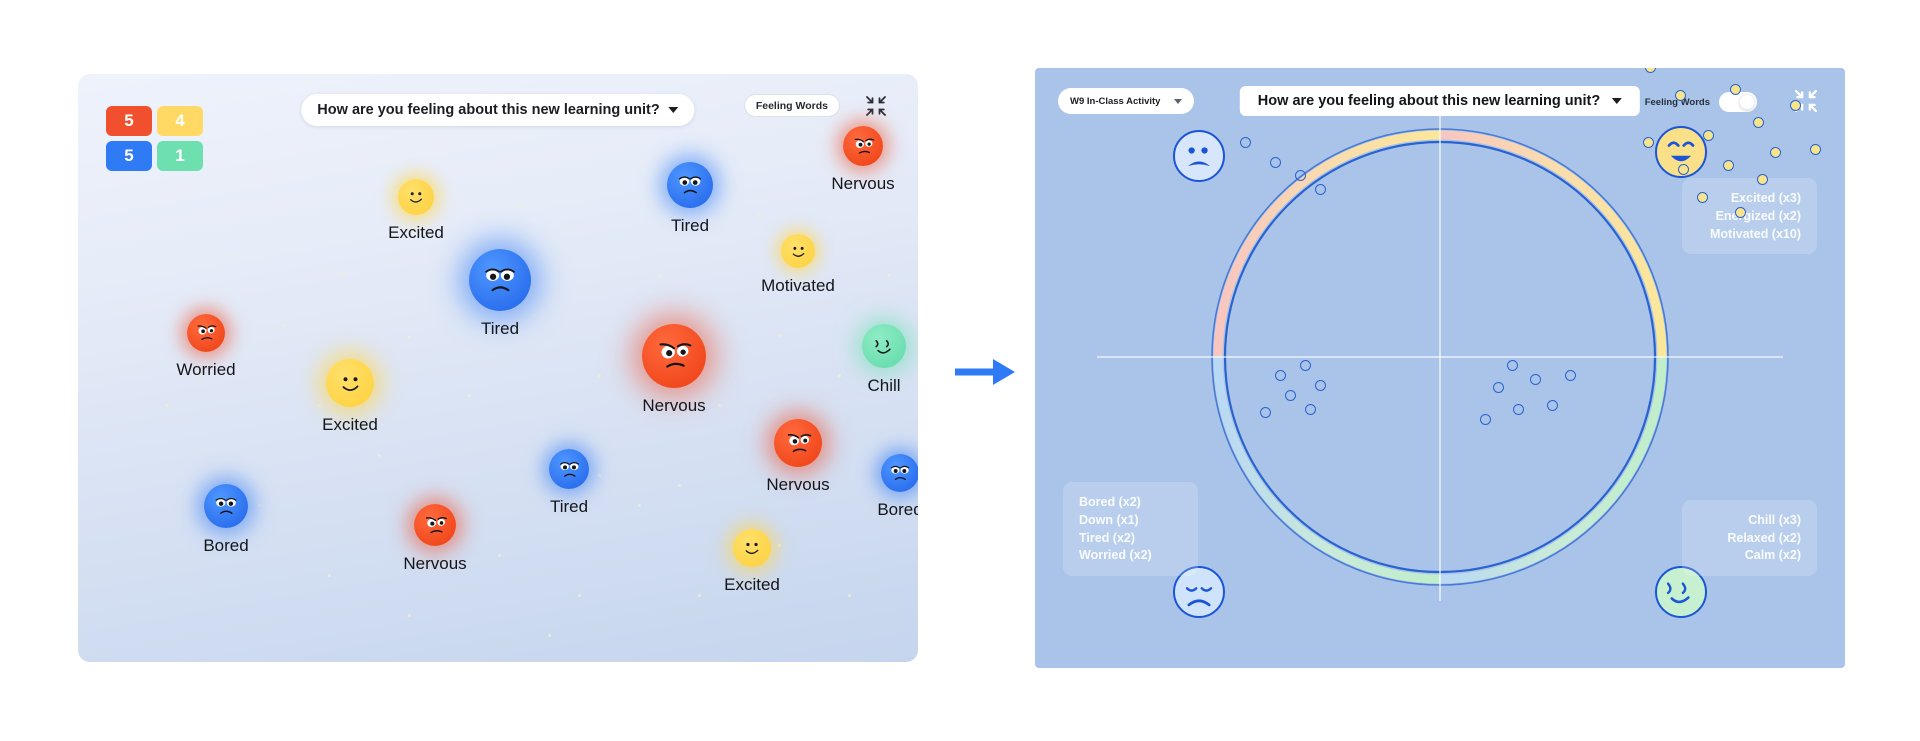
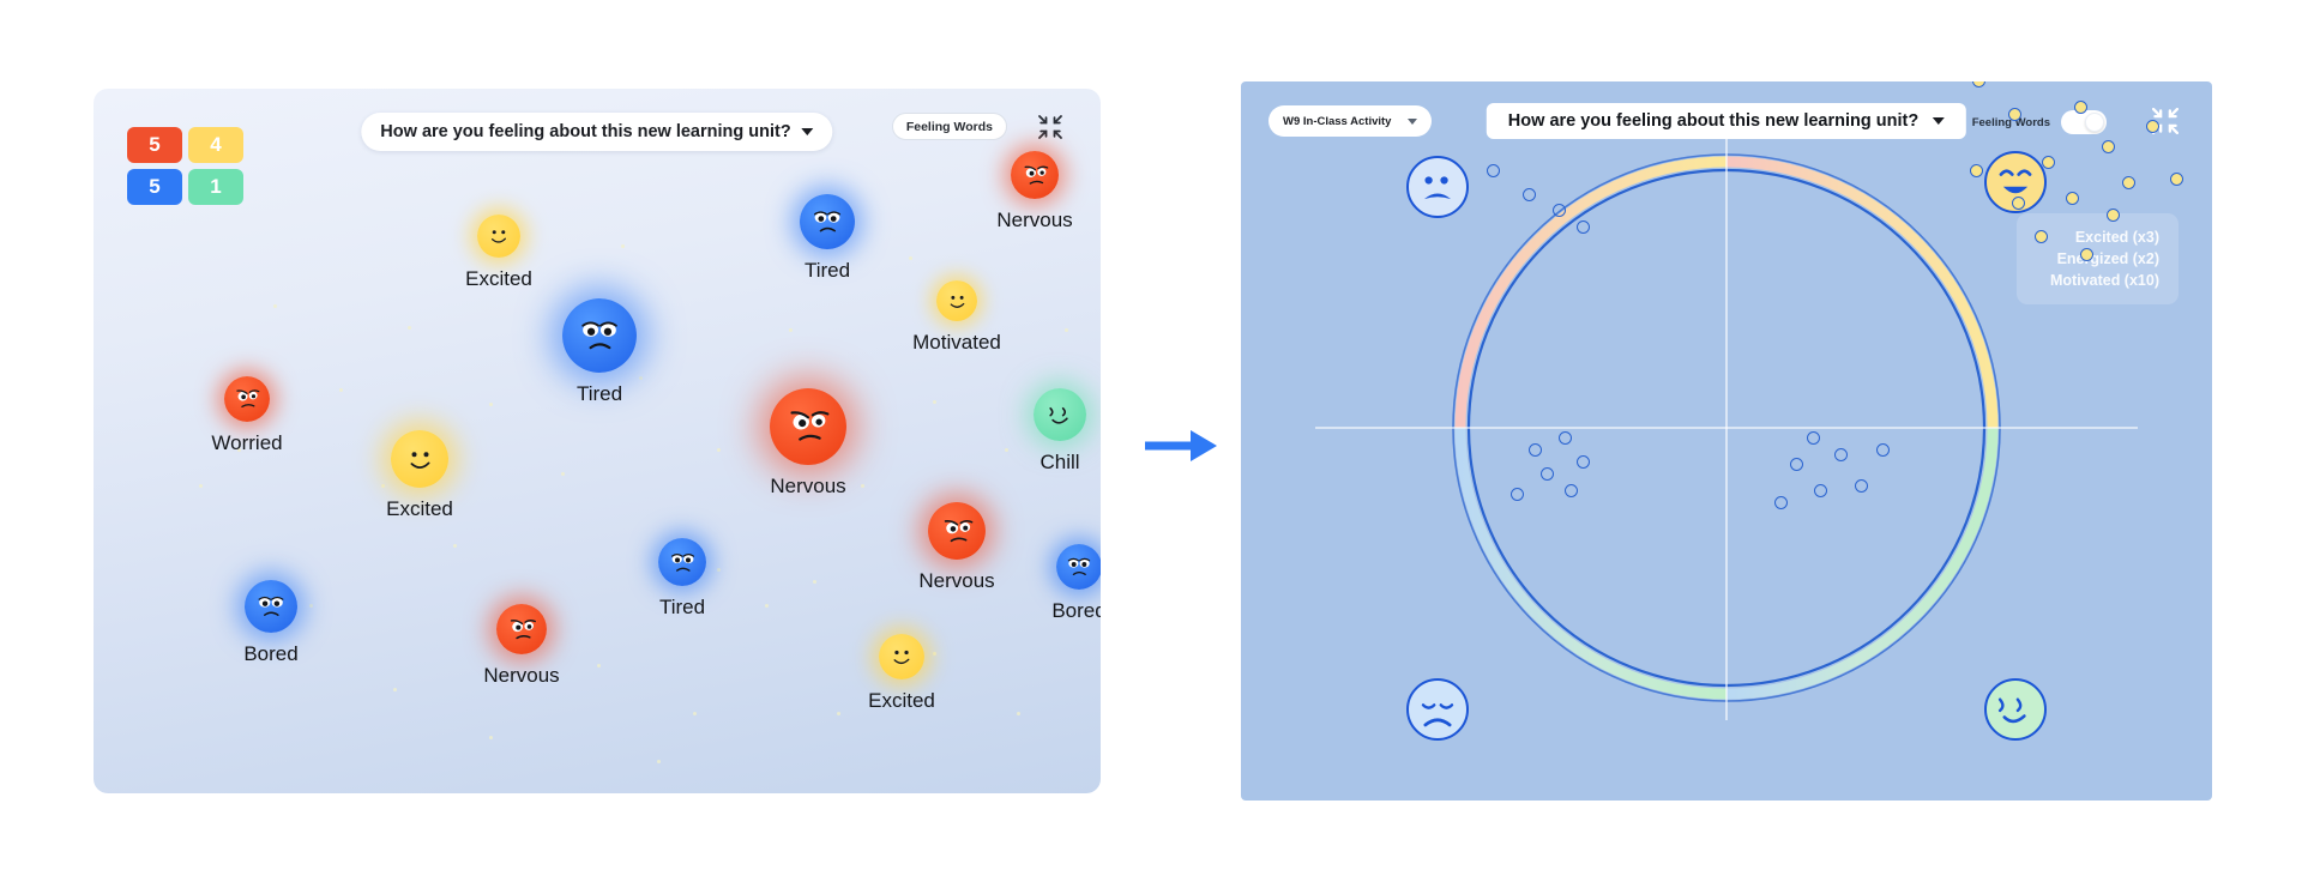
  5
  4
  5
  1
  How are you feeling about this new learning unit?
  Feeling Words
  Excited
  Tired
  Nervous
  Motivated
  Tired
  Worried
  Nervous
  Chill
  Excited
  Nervous
  Tired
  Bored
  Bored
  Nervous
  Excited
  W9 In-Class Activity
  How are you feeling about this new learning unit?
  Feeling Words
  Excited (x3)
  Enegized (x2)
  Motivated (x10)
- Bored (x2)
- Down (x1)
- Tired (x2)
- Worried (x2)
- Chill (x3)
- Relaxed (x2)
- Calm (x2)
